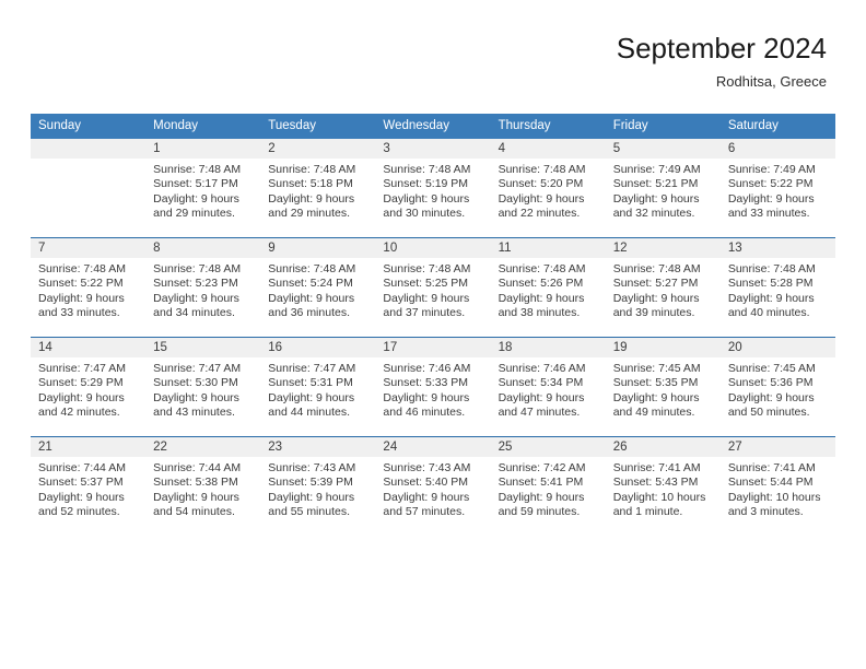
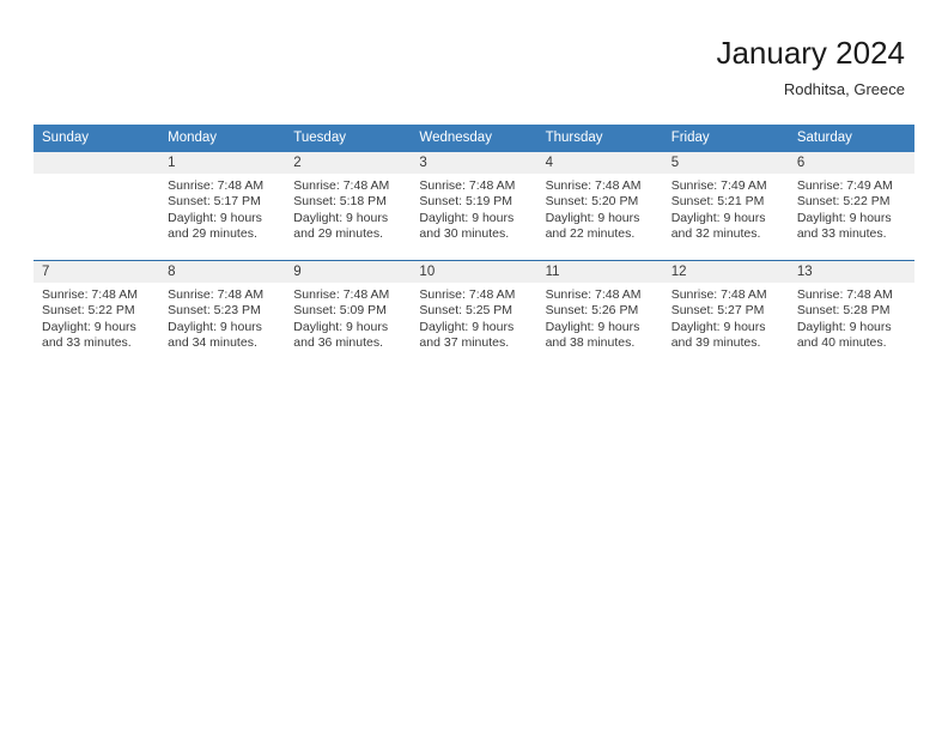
- September 2024
+ January 2024
  Rodhitsa, Greece
  Sunday	Monday	Tuesday	Wednesday	Thursday	Friday	Saturday
  	1Sunrise: 7:48 AMSunset: 5:17 PMDaylight: 9 hoursand 29 minutes.	2Sunrise: 7:48 AMSunset: 5:18 PMDaylight: 9 hoursand 29 minutes.	3Sunrise: 7:48 AMSunset: 5:19 PMDaylight: 9 hoursand 30 minutes.	4Sunrise: 7:48 AMSunset: 5:20 PMDaylight: 9 hoursand 22 minutes.	5Sunrise: 7:49 AMSunset: 5:21 PMDaylight: 9 hoursand 32 minutes.	6Sunrise: 7:49 AMSunset: 5:22 PMDaylight: 9 hoursand 33 minutes.
- 7Sunrise: 7:48 AMSunset: 5:22 PMDaylight: 9 hoursand 33 minutes.	8Sunrise: 7:48 AMSunset: 5:23 PMDaylight: 9 hoursand 34 minutes.	9Sunrise: 7:48 AMSunset: 5:24 PMDaylight: 9 hoursand 36 minutes.	10Sunrise: 7:48 AMSunset: 5:25 PMDaylight: 9 hoursand 37 minutes.	11Sunrise: 7:48 AMSunset: 5:26 PMDaylight: 9 hoursand 38 minutes.	12Sunrise: 7:48 AMSunset: 5:27 PMDaylight: 9 hoursand 39 minutes.	13Sunrise: 7:48 AMSunset: 5:28 PMDaylight: 9 hoursand 40 minutes.
+ 7Sunrise: 7:48 AMSunset: 5:22 PMDaylight: 9 hoursand 33 minutes.	8Sunrise: 7:48 AMSunset: 5:23 PMDaylight: 9 hoursand 34 minutes.	9Sunrise: 7:48 AMSunset: 5:09 PMDaylight: 9 hoursand 36 minutes.	10Sunrise: 7:48 AMSunset: 5:25 PMDaylight: 9 hoursand 37 minutes.	11Sunrise: 7:48 AMSunset: 5:26 PMDaylight: 9 hoursand 38 minutes.	12Sunrise: 7:48 AMSunset: 5:27 PMDaylight: 9 hoursand 39 minutes.	13Sunrise: 7:48 AMSunset: 5:28 PMDaylight: 9 hoursand 40 minutes.
- 14Sunrise: 7:47 AMSunset: 5:29 PMDaylight: 9 hoursand 42 minutes.	15Sunrise: 7:47 AMSunset: 5:30 PMDaylight: 9 hoursand 43 minutes.	16Sunrise: 7:47 AMSunset: 5:31 PMDaylight: 9 hoursand 44 minutes.	17Sunrise: 7:46 AMSunset: 5:33 PMDaylight: 9 hoursand 46 minutes.	18Sunrise: 7:46 AMSunset: 5:34 PMDaylight: 9 hoursand 47 minutes.	19Sunrise: 7:45 AMSunset: 5:35 PMDaylight: 9 hoursand 49 minutes.	20Sunrise: 7:45 AMSunset: 5:36 PMDaylight: 9 hoursand 50 minutes.
- 21Sunrise: 7:44 AMSunset: 5:37 PMDaylight: 9 hoursand 52 minutes.	22Sunrise: 7:44 AMSunset: 5:38 PMDaylight: 9 hoursand 54 minutes.	23Sunrise: 7:43 AMSunset: 5:39 PMDaylight: 9 hoursand 55 minutes.	24Sunrise: 7:43 AMSunset: 5:40 PMDaylight: 9 hoursand 57 minutes.	25Sunrise: 7:42 AMSunset: 5:41 PMDaylight: 9 hoursand 59 minutes.	26Sunrise: 7:41 AMSunset: 5:43 PMDaylight: 10 hoursand 1 minute.	27Sunrise: 7:41 AMSunset: 5:44 PMDaylight: 10 hoursand 3 minutes.
